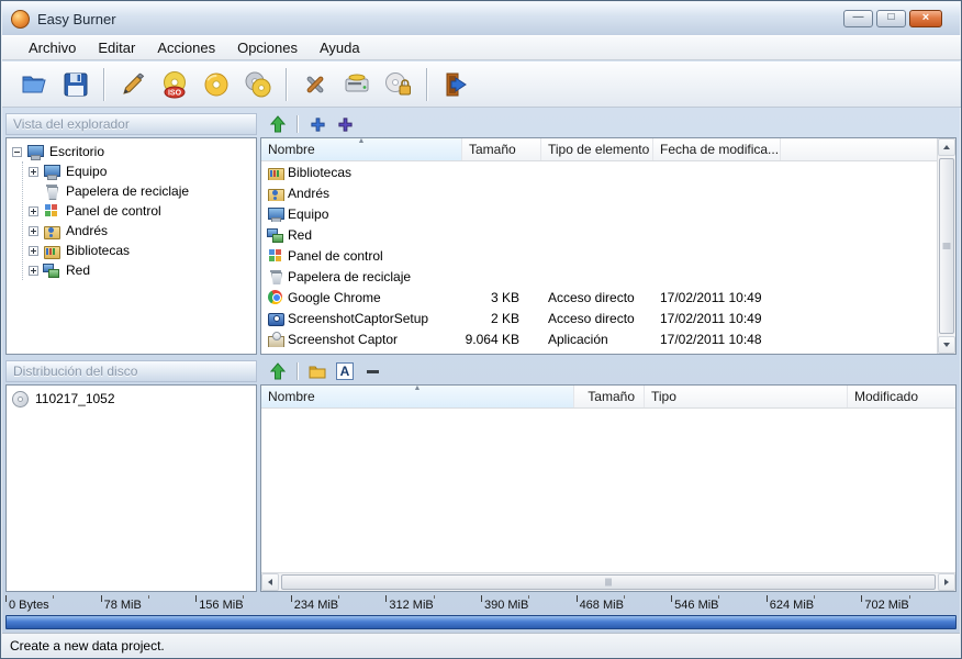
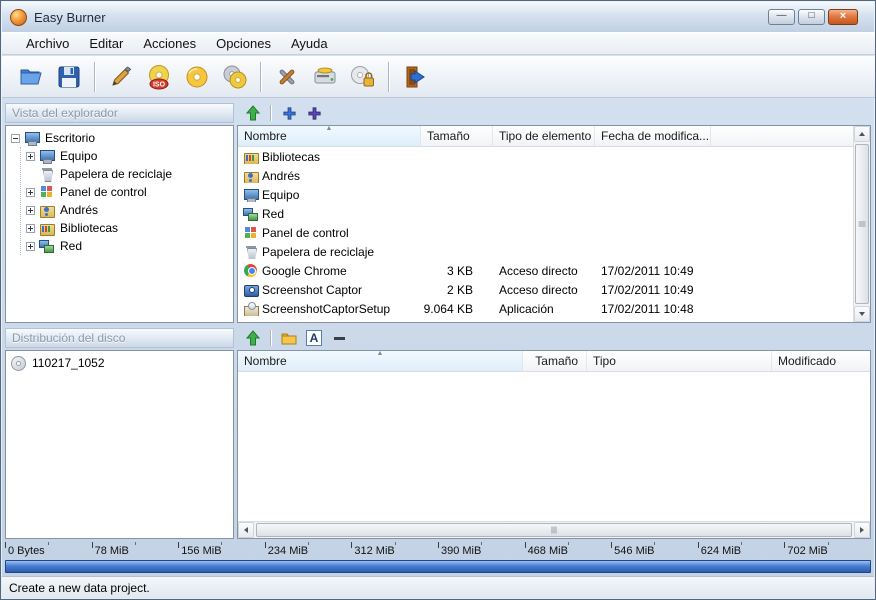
  Easy Burner
  —
  □
  ×
  Archivo
  Editar
  Acciones
  Opciones
  Ayuda
  Vista del explorador
  Escritorio
  Equipo
  Papelera de reciclaje
  Panel de control
  Andrés
  Bibliotecas
  Red
  Nombre
  Tamaño
  Tipo de elemento
  Fecha de modifica...
  Bibliotecas
  Andrés
  Equipo
  Red
  Panel de control
  Papelera de reciclaje
  Google Chrome
  3 KB
  Acceso directo
  17/02/2011 10:49
- ScreenshotCaptorSetup
+ Screenshot Captor
  2 KB
  Acceso directo
  17/02/2011 10:49
- Screenshot Captor
+ ScreenshotCaptorSetup
  9.064 KB
  Aplicación
  17/02/2011 10:48
  Distribución del disco
  A
  110217_1052
  Nombre
  Tamaño
  Tipo
  Modificado
  0 Bytes
  78 MiB
  156 MiB
  234 MiB
  312 MiB
  390 MiB
  468 MiB
  546 MiB
  624 MiB
  702 MiB
  Create a new data project.
